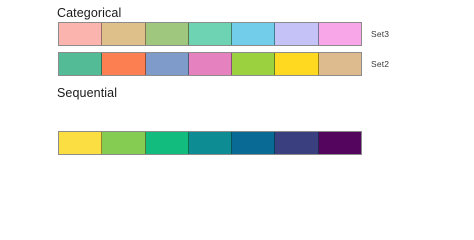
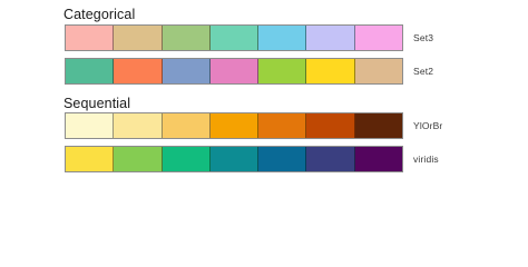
  Categorical
  Set3
  Set2
  Sequential
+ YlOrBr
+ viridis
